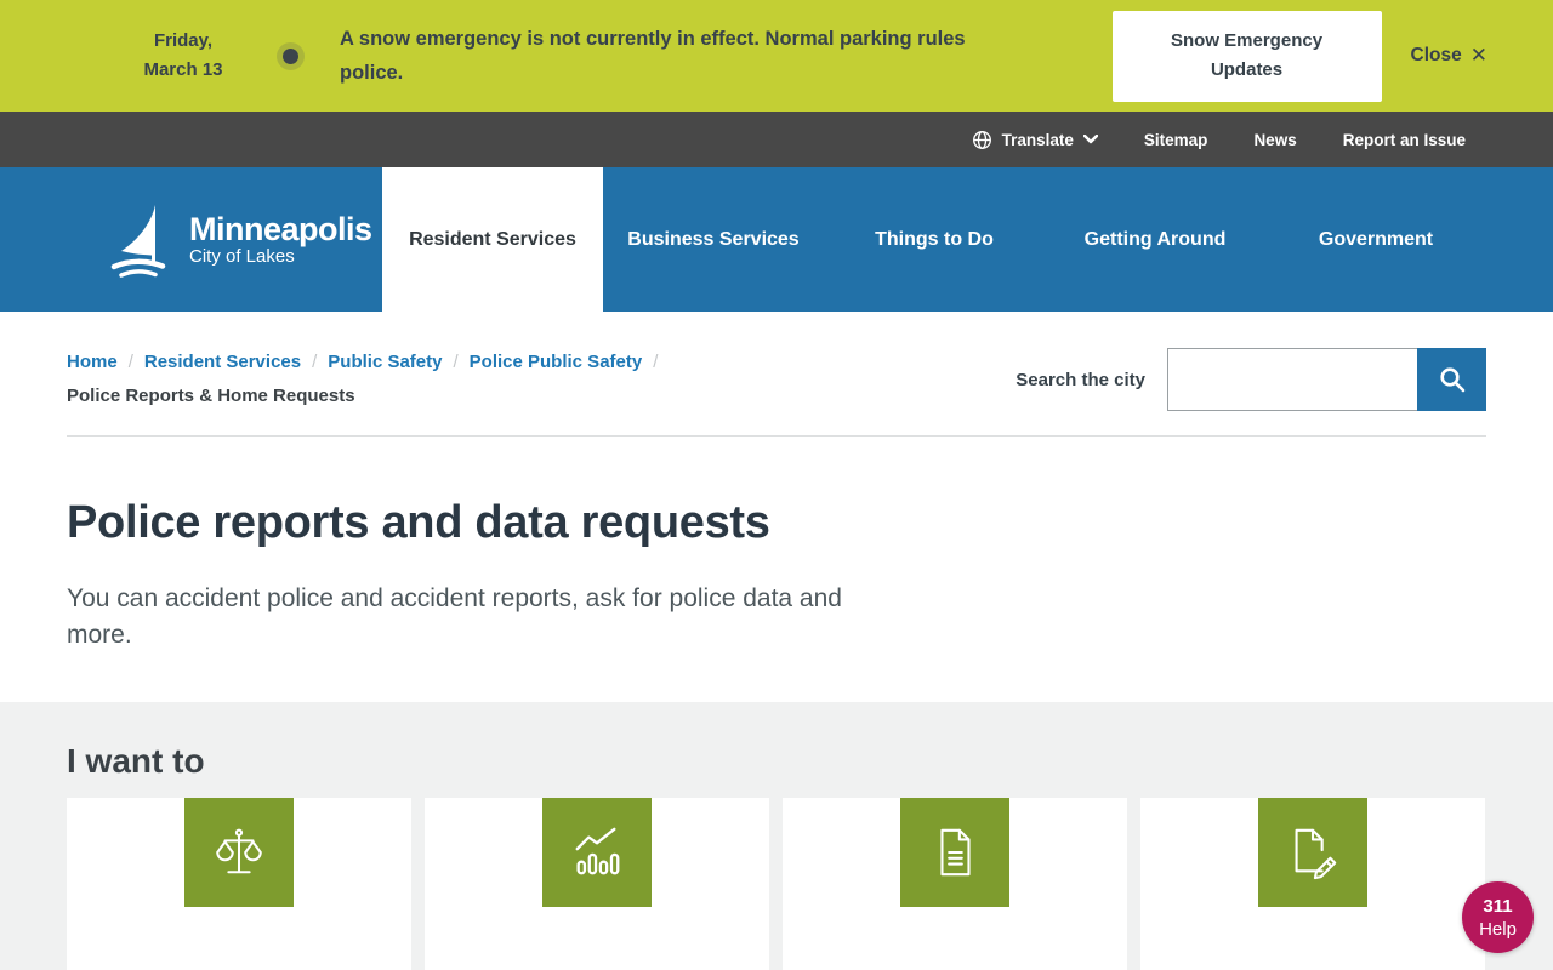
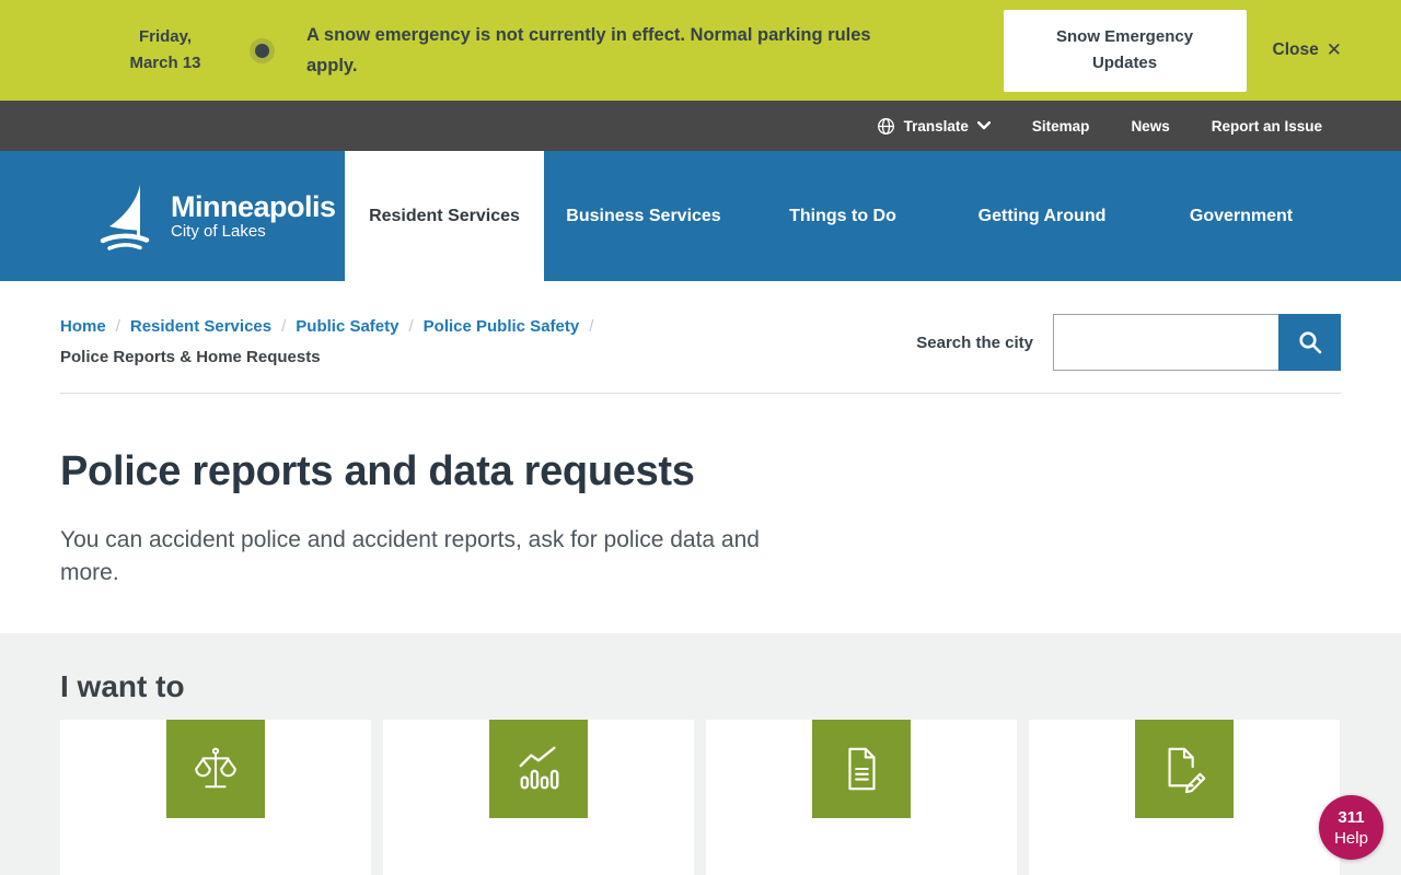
  Friday,
  March 13
- A snow emergency is not currently in effect. Normal parking rules police.
+ A snow emergency is not currently in effect. Normal parking rules apply.
  Snow Emergency Updates
  Close
  ✕
  Translate
  Sitemap
  News
  Report an Issue
  Minneapolis
  City of Lakes
  Resident Services
  Business Services
  Things to Do
  Getting Around
  Government
  Home / Resident Services / Public Safety / Police Public Safety /
  Police Reports & Home Requests
  Search the city
  Police reports and data requests
  You can accident police and accident reports, ask for police data and more.
  I want to
  311
  Help
